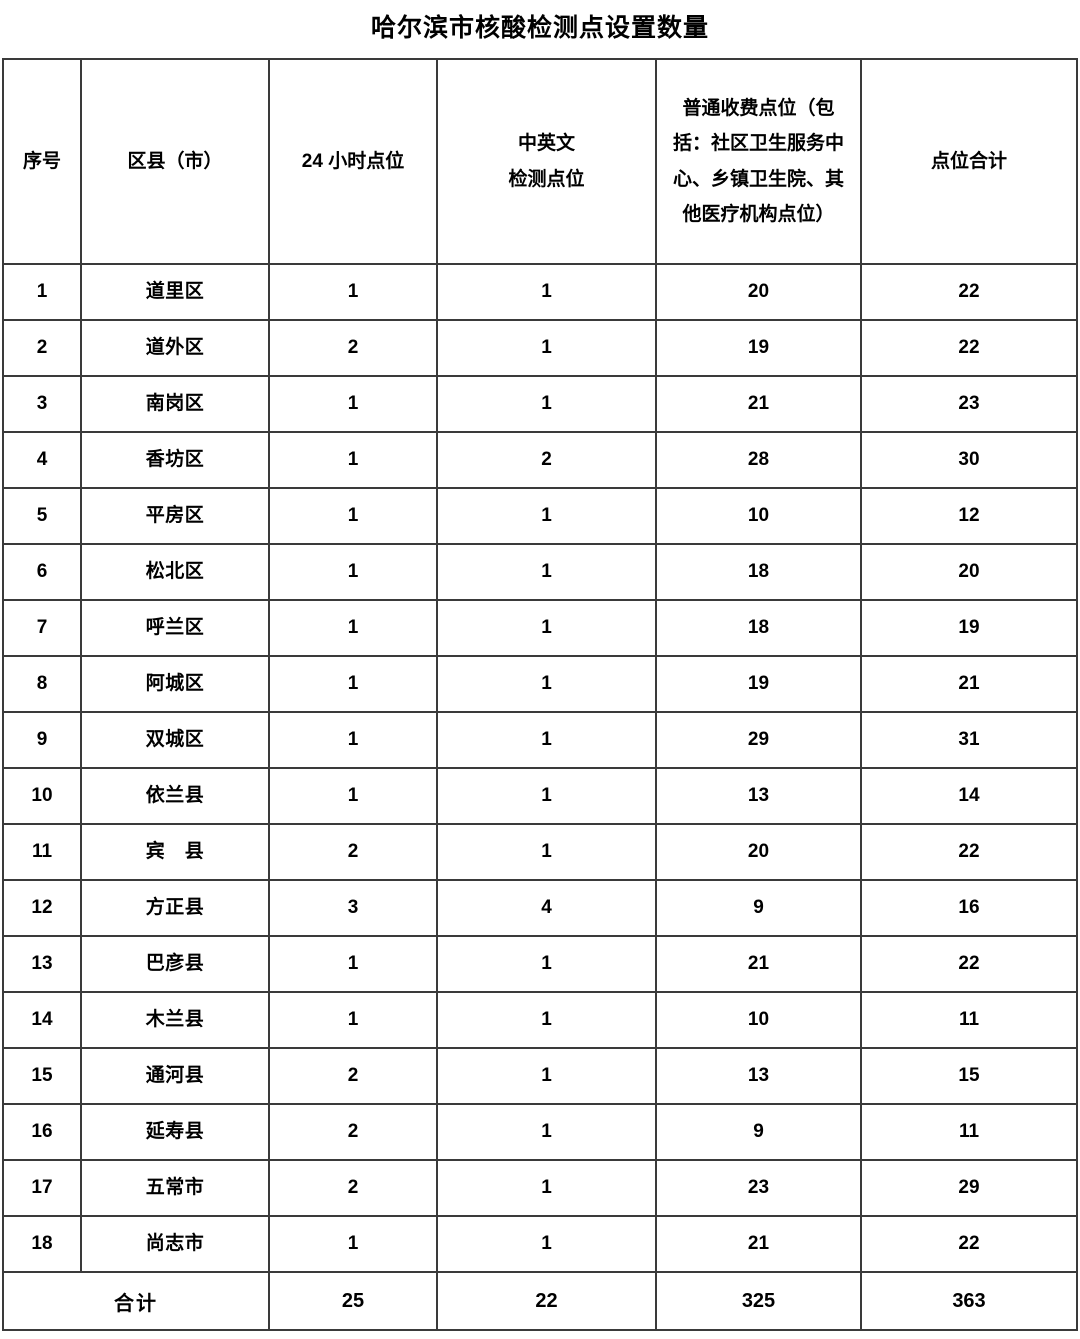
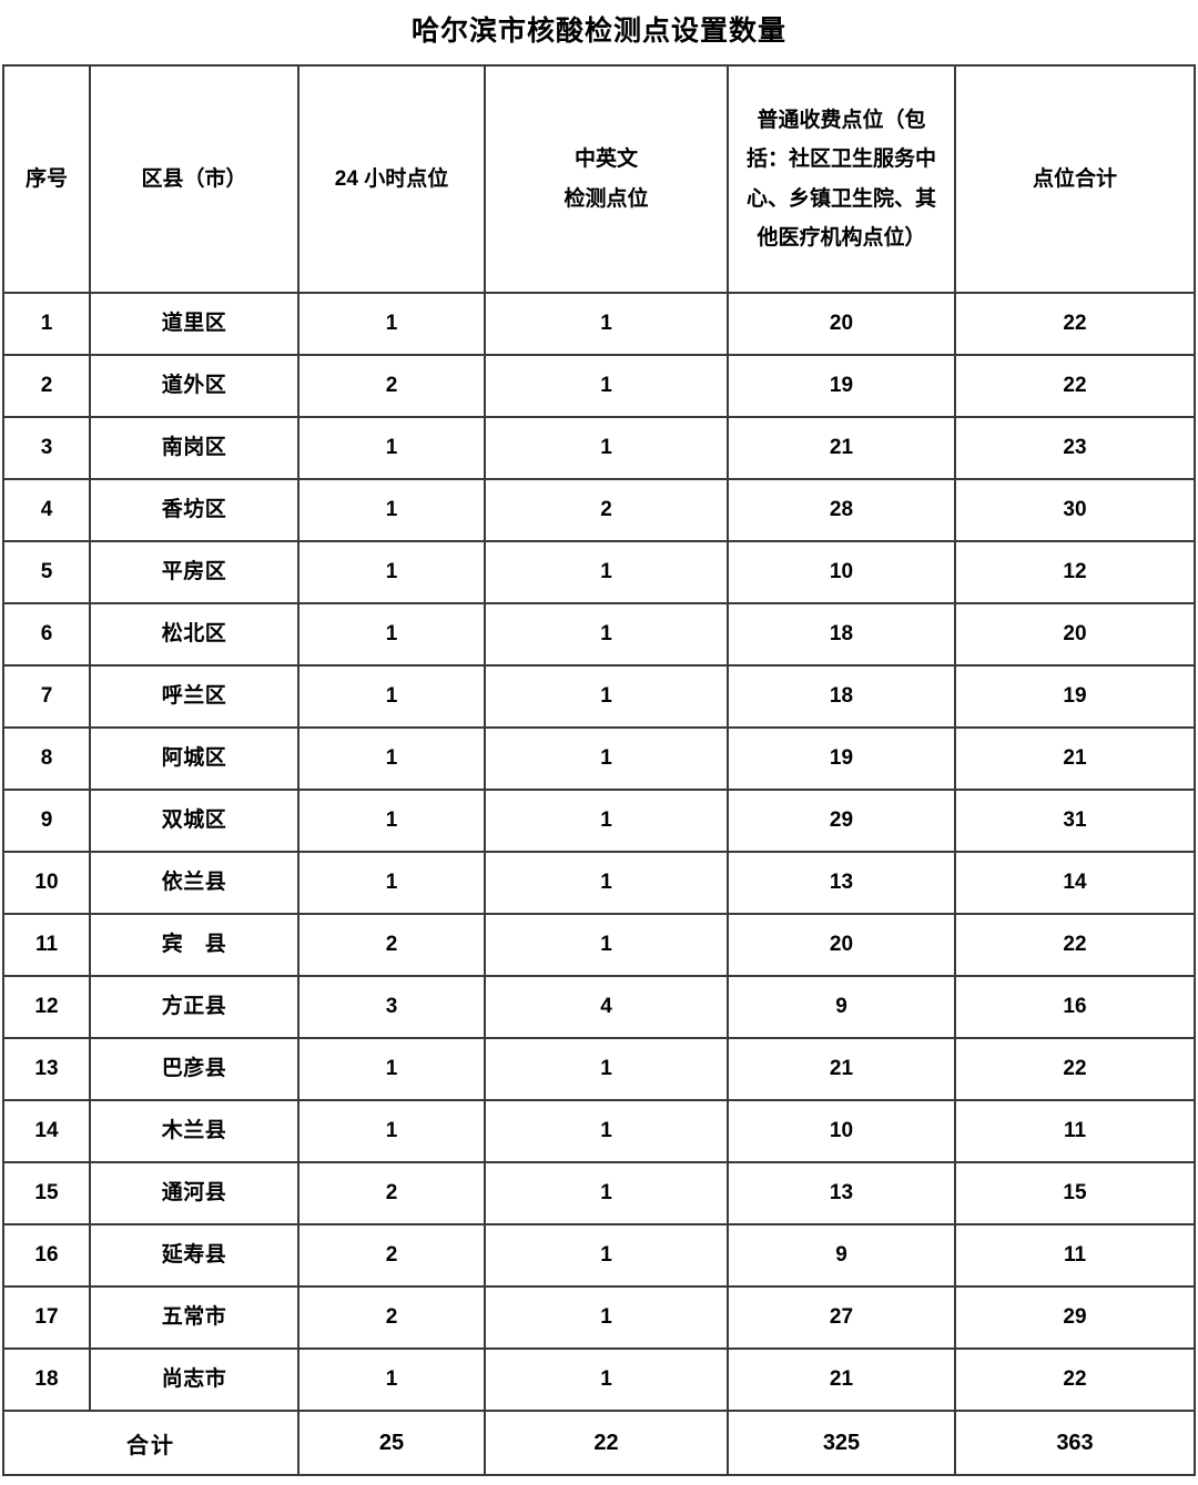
  哈尔滨市核酸检测点设置数量
  序号	区县（市）	24 小时点位	中英文 检测点位	普通收费点位（包 括：社区卫生服务中 心、乡镇卫生院、其 他医疗机构点位）	点位合计
  1	道里区	1	1	20	22
  2	道外区	2	1	19	22
  3	南岗区	1	1	21	23
  4	香坊区	1	2	28	30
  5	平房区	1	1	10	12
  6	松北区	1	1	18	20
  7	呼兰区	1	1	18	19
  8	阿城区	1	1	19	21
  9	双城区	1	1	29	31
  10	依兰县	1	1	13	14
  11	宾 县	2	1	20	22
  12	方正县	3	4	9	16
  13	巴彦县	1	1	21	22
  14	木兰县	1	1	10	11
  15	通河县	2	1	13	15
  16	延寿县	2	1	9	11
- 17	五常市	2	1	23	29
+ 17	五常市	2	1	27	29
  18	尚志市	1	1	21	22
  合计	25	22	325	363
